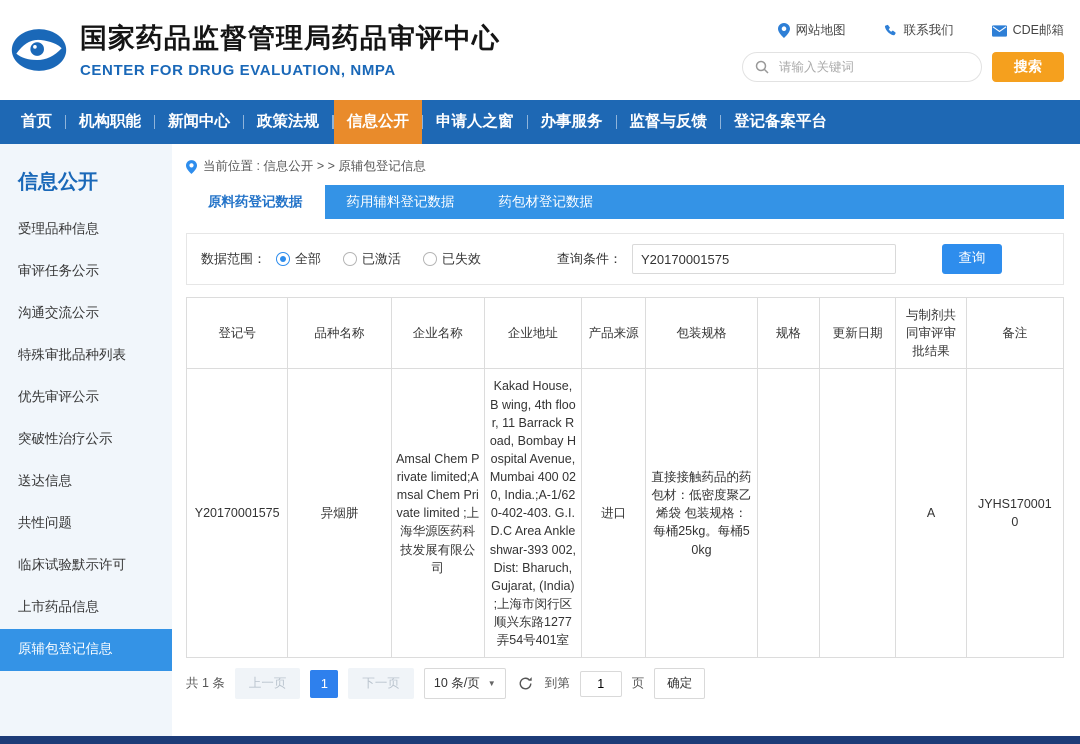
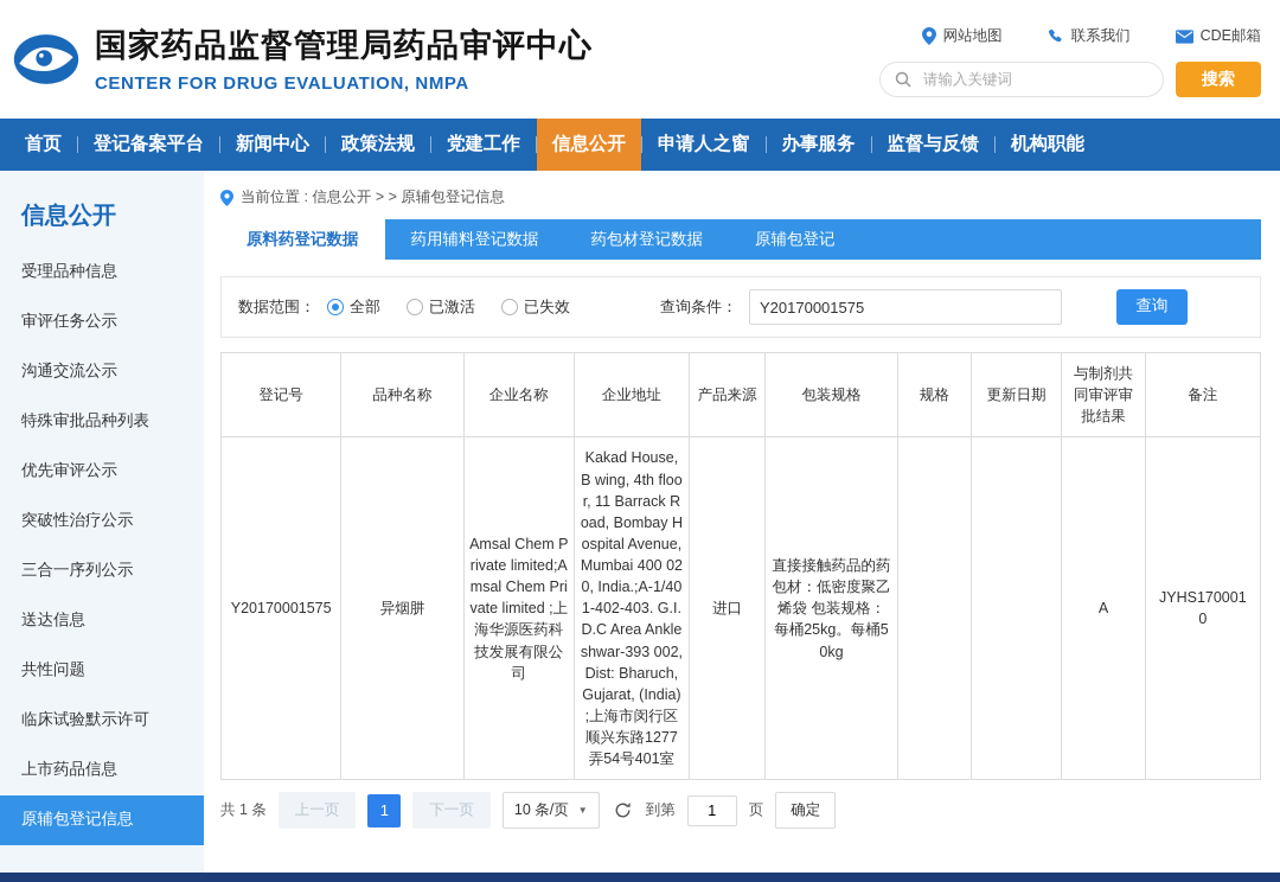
  国家药品监督管理局药品审评中心
  CENTER FOR DRUG EVALUATION, NMPA
  网站地图
  联系我们
  CDE邮箱
  请输入关键词
  搜索
  首页
- 机构职能
+ 登记备案平台
  新闻中心
  政策法规
+ 党建工作
  信息公开
  申请人之窗
  办事服务
  监督与反馈
- 登记备案平台
+ 机构职能
  信息公开
  受理品种信息
  审评任务公示
  沟通交流公示
  特殊审批品种列表
  优先审评公示
  突破性治疗公示
+ 三合一序列公示
  送达信息
  共性问题
  临床试验默示许可
  上市药品信息
  原辅包登记信息
  当前位置 : 信息公开 > > 原辅包登记信息
  原料药登记数据
  药用辅料登记数据
  药包材登记数据
+ 原辅包登记
  数据范围：
  全部
  已激活
  已失效
  查询条件：
  Y20170001575
  查询
  登记号	品种名称	企业名称	企业地址	产品来源	包装规格	规格	更新日期	与制剂共同审评审批结果	备注
- Y20170001575	异烟肼	Amsal Chem Private limited;Amsal Chem Private limited ;上海华源医药科技发展有限公司	Kakad House, B wing, 4th floor, 11 Barrack Road, Bombay Hospital Avenue, Mumbai 400 020, India.;A-1/620-402-403. G.I.D.C Area Ankleshwar-393 002, Dist: Bharuch, Gujarat, (India) ;上海市闵行区顺兴东路1277弄54号401室	进口	直接接触药品的药包材：低密度聚乙烯袋 包装规格：每桶25kg。每桶50kg			A	JYHS1700010
+ Y20170001575	异烟肼	Amsal Chem Private limited;Amsal Chem Private limited ;上海华源医药科技发展有限公司	Kakad House, B wing, 4th floor, 11 Barrack Road, Bombay Hospital Avenue, Mumbai 400 020, India.;A-1/401-402-403. G.I.D.C Area Ankleshwar-393 002, Dist: Bharuch, Gujarat, (India) ;上海市闵行区顺兴东路1277弄54号401室	进口	直接接触药品的药包材：低密度聚乙烯袋 包装规格：每桶25kg。每桶50kg			A	JYHS1700010
  共 1 条
  上一页
  1
  下一页
  10 条/页
  ▼
  到第
  1
  页
  确定
